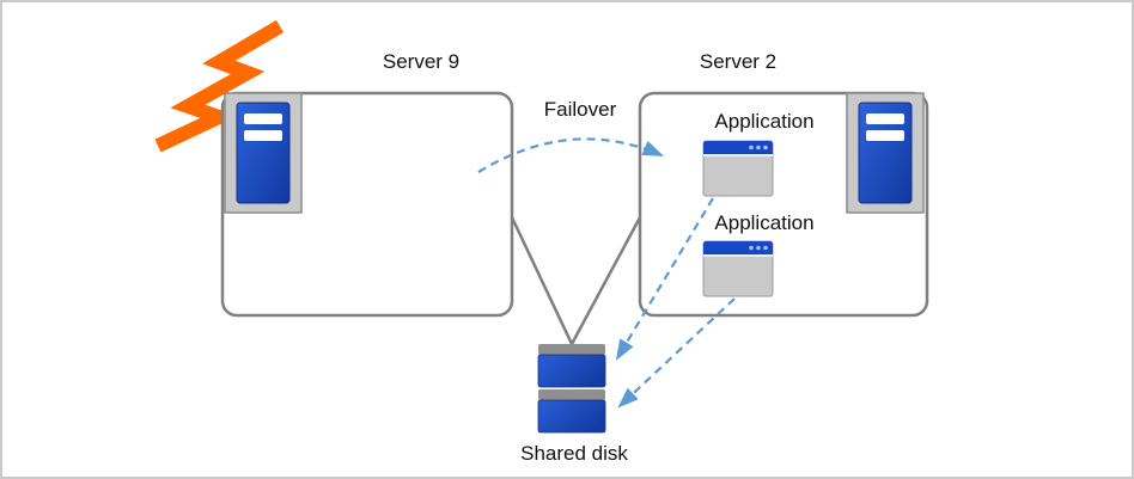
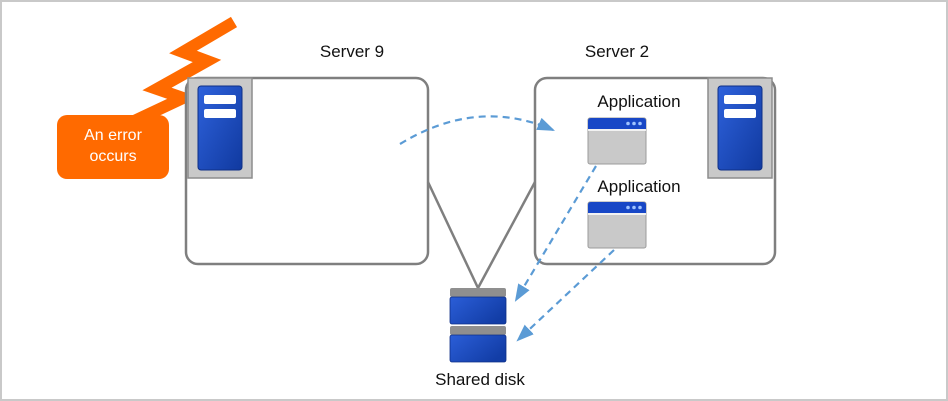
  Server 9
  Server 2
- Failover
  Application
  Application
  Shared disk
+ An error occurs
